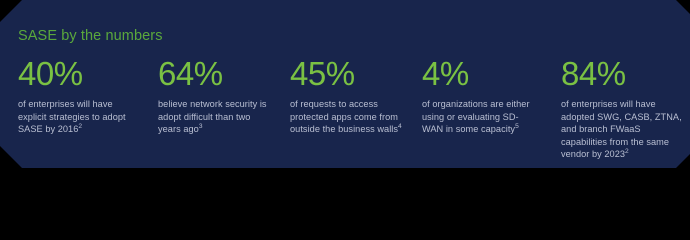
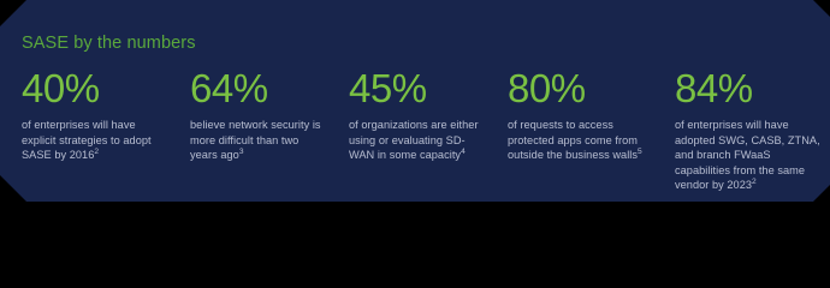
  SASE by the numbers
  40%
  of enterprises will have explicit strategies to adopt SASE by 2016
  64%
- believe network security is adopt difficult than two years ago
+ believe network security is more difficult than two years ago
  45%
- of requests to access protected apps come from outside the business walls
+ of organizations are either using or evaluating SD-WAN in some capacity
- 4%
+ 80%
- of organizations are either using or evaluating SD-WAN in some capacity
+ of requests to access protected apps come from outside the business walls
  84%
  of enterprises will have adopted SWG, CASB, ZTNA, and branch FWaaS capabilities from the same vendor by 2023
